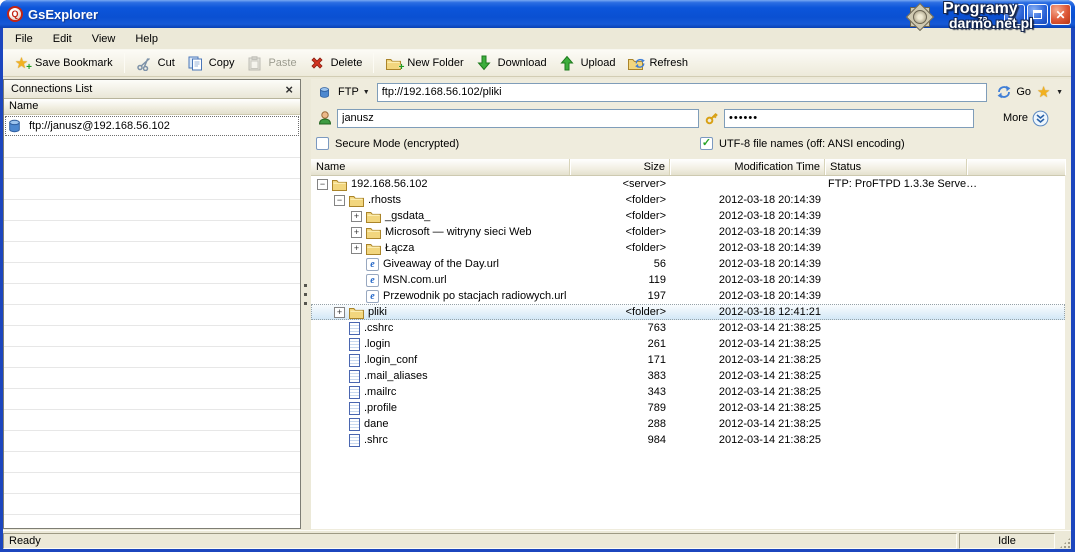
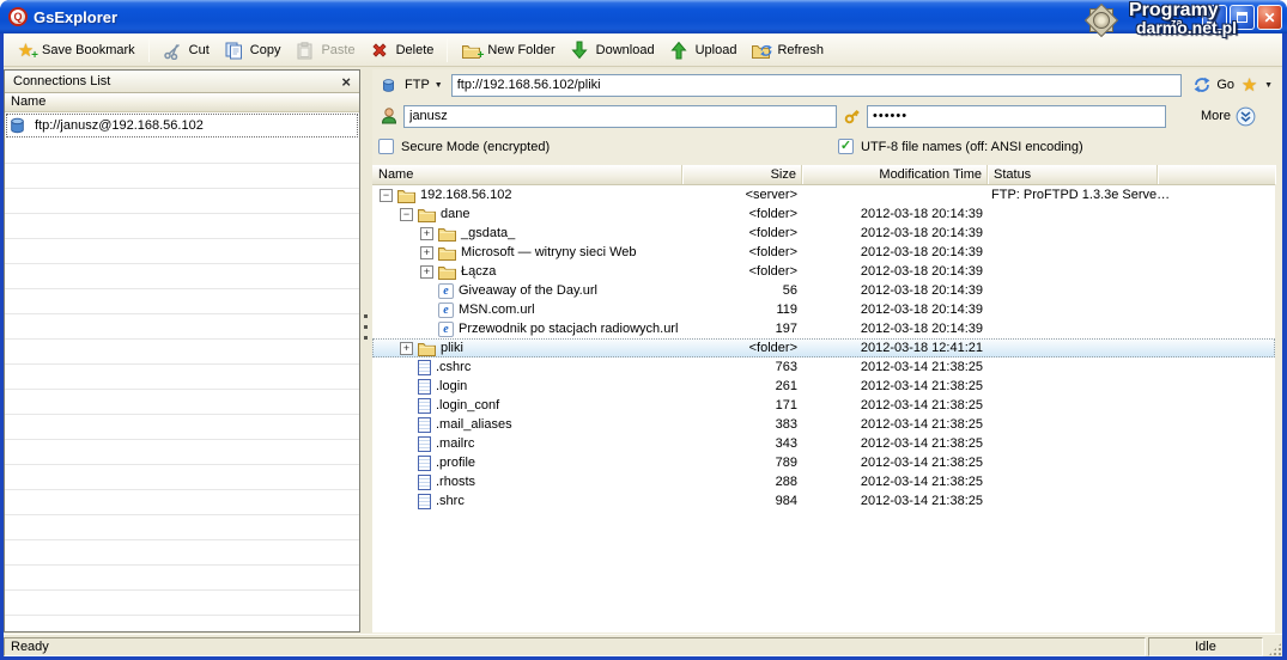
  Q
  GsExplorer
  ✕
  Programy
  za
  darmo.net.pl
- File
- Edit
- View
- Help
  ★
  +
  Save Bookmark
  Cut
  Copy
  Paste
  Delete
  +
  New Folder
  Download
  Upload
  Refresh
  Connections List
  ×
  Name
  ftp://janusz@192.168.56.102
  FTP
  ftp://192.168.56.102/pliki
  Go
  ★
  janusz
  ••••••
  More
  Secure Mode (encrypted)
  UTF-8 file names (off: ANSI encoding)
  Name
  Size
  Modification Time
  Status
  −
  192.168.56.102
  <server>
  FTP: ProFTPD 1.3.3e Serve…
  −
- .rhosts
+ dane
  <folder>
  2012-03-18 20:14:39
  +
  _gsdata_
  <folder>
  2012-03-18 20:14:39
  +
  Microsoft — witryny sieci Web
  <folder>
  2012-03-18 20:14:39
  +
  Łącza
  <folder>
  2012-03-18 20:14:39
  e
  Giveaway of the Day.url
  56
  2012-03-18 20:14:39
  e
  MSN.com.url
  119
  2012-03-18 20:14:39
  e
  Przewodnik po stacjach radiowych.url
  197
  2012-03-18 20:14:39
  +
  pliki
  <folder>
  2012-03-18 12:41:21
  .cshrc
  763
  2012-03-14 21:38:25
  .login
  261
  2012-03-14 21:38:25
  .login_conf
  171
  2012-03-14 21:38:25
  .mail_aliases
  383
  2012-03-14 21:38:25
  .mailrc
  343
  2012-03-14 21:38:25
  .profile
  789
  2012-03-14 21:38:25
- dane
+ .rhosts
  288
  2012-03-14 21:38:25
  .shrc
  984
  2012-03-14 21:38:25
  Ready
  Idle
